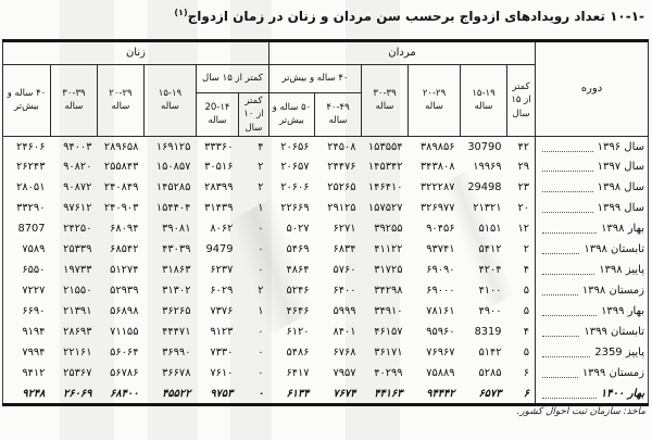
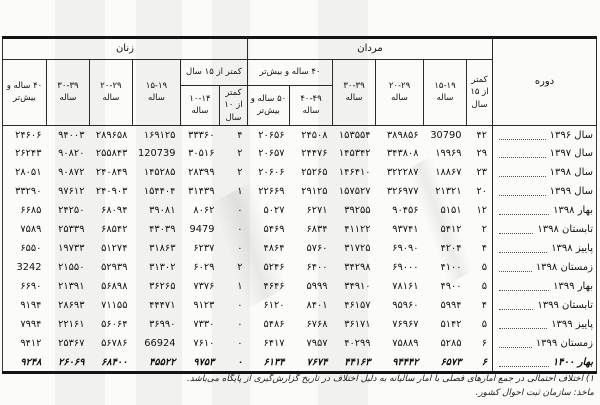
- ۱۰-۱- تعداد رویدادهای ازدواج برحسب سن مردان و زنان در زمان ازدواج(۱)
  دوره	مردان	زنان
  کمتر از ۱۵ سال	۱۵-۱۹ ساله	۲۰-۲۹ ساله	۳۰-۳۹ ساله	۴۰ ساله و بیش‌تر	کمتر از ۱۵ سال	۱۵-۱۹ ساله	۲۰-۲۹ ساله	۳۰-۳۹ ساله	۴۰ ساله و بیش‌تر
- ۴۰-۴۹ ساله	۵۰ ساله و بیش‌تر	کمتر از ۱۰ سال	20-۱۴ ساله
+ ۴۰-۴۹ ساله	۵۰ ساله و بیش‌تر	کمتر از ۱۰ سال	۱۰-۱۴ ساله
  سال ۱۳۹۶	۴۲	30790	۳۸۹۸۵۶	۱۵۳۵۵۴	۲۴۵۰۸	۲۰۶۵۶	۴	۳۳۳۶۰	۱۶۹۱۲۵	۲۸۹۶۵۸	۹۴۰۰۳	۲۴۶۰۶
- سال ۱۳۹۷	۲۹	۱۹۹۶۹	۳۴۳۸۰۸	۱۴۵۳۴۲	۲۴۴۷۶	۲۰۶۵۷	۲	۳۰۵۱۶	۱۵۰۸۵۷	۲۵۵۸۴۳	۹۰۸۲۰	۲۶۲۴۳
+ سال ۱۳۹۷	۲۹	۱۹۹۶۹	۳۴۳۸۰۸	۱۴۵۳۴۲	۲۴۴۷۶	۲۰۶۵۷	۲	۳۰۵۱۶	120739	۲۵۵۸۴۳	۹۰۸۲۰	۲۶۲۴۳
- سال ۱۳۹۸	۲۳	29498	۳۲۲۲۸۷	۱۴۶۴۱۰	۲۵۲۶۵	۲۰۶۰۶	۲	۲۸۳۹۹	۱۴۵۲۸۵	۲۴۰۸۴۹	۹۰۸۷۲	۲۸۰۵۱
+ سال ۱۳۹۸	۲۳	۱۸۸۶۷	۳۲۲۲۸۷	۱۴۶۴۱۰	۲۵۲۶۵	۲۰۶۰۶	۲	۲۸۳۹۹	۱۴۵۲۸۵	۲۴۰۸۴۹	۹۰۸۷۲	۲۸۰۵۱
  سال ۱۳۹۹	۲۰	۲۱۳۲۱	۳۲۶۹۷۷	۱۵۷۵۲۷	۲۹۱۲۵	۲۲۶۶۹	۱	۳۱۴۳۹	۱۵۴۴۰۴	۲۴۰۹۰۳	۹۷۶۱۲	۳۳۲۹۰
- بهار ۱۳۹۸	۱۲	۵۱۵۱	۹۰۴۵۶	۳۹۲۵۵	۶۲۷۱	۵۰۲۷	۰	۸۰۶۲	۳۹۰۸۱	۶۸۰۹۴	۲۴۲۵۰	8707
+ بهار ۱۳۹۸	۱۲	۵۱۵۱	۹۰۴۵۶	۳۹۲۵۵	۶۲۷۱	۵۰۲۷	۰	۸۰۶۲	۳۹۰۸۱	۶۸۰۹۴	۲۴۲۵۰	۶۶۸۵
  تابستان ۱۳۹۸	۲	۵۴۱۲	۹۳۷۴۱	۴۱۱۲۲	۶۸۳۴	۵۴۶۹	۰	9479	۴۳۰۳۹	۶۸۵۴۲	۲۵۳۳۹	۷۵۸۹
  پاییز ۱۳۹۸	۴	۴۲۰۴	۶۹۰۹۰	۳۱۷۲۵	۵۷۶۰	۴۸۶۴	۰	۶۲۳۷	۳۱۸۶۳	۵۱۲۷۴	۱۹۷۳۳	۶۵۵۰
- زمستان ۱۳۹۸	۵	۴۱۰۰	۶۹۰۰۰	۳۴۲۹۸	۶۴۰۰	۵۲۴۶	۲	۶۰۲۹	۳۱۳۰۲	۵۲۹۳۹	۲۱۵۵۰	۷۲۲۷
+ زمستان ۱۳۹۸	۵	۴۱۰۰	۶۹۰۰۰	۳۴۲۹۸	۶۴۰۰	۵۲۴۶	۲	۶۰۲۹	۳۱۳۰۲	۵۲۹۳۹	۲۱۵۵۰	3242
  بهار ۱۳۹۹	۵	۴۹۰۰	۷۸۱۶۱	۳۴۹۱۰	۵۹۹۹	۴۶۴۶	۱	۷۳۷۶	۳۶۲۶۵	۵۶۸۹۸	۲۱۳۹۱	۶۶۹۰
- تابستان ۱۳۹۹	۴	8319	۹۵۹۶۰	۴۶۱۵۷	۸۴۰۱	۶۱۲۰	۰	۹۱۲۳	۴۴۴۷۱	۷۱۱۵۵	۲۸۶۹۳	۹۱۹۴
+ تابستان ۱۳۹۹	۴	۵۹۹۴	۹۵۹۶۰	۴۶۱۵۷	۸۴۰۱	۶۱۲۰	۰	۹۱۲۳	۴۴۴۷۱	۷۱۱۵۵	۲۸۶۹۳	۹۱۹۴
- پاییز 2359	۵	۵۱۴۲	۷۶۹۶۷	۳۶۱۷۱	۶۷۶۸	۵۴۸۶	۰	۷۳۳۰	۳۶۹۹۰	۵۶۰۶۴	۲۲۱۶۱	۷۹۹۴
+ پاییز ۱۳۹۹	۵	۵۱۴۲	۷۶۹۶۷	۳۶۱۷۱	۶۷۶۸	۵۴۸۶	۰	۷۳۳۰	۳۶۹۹۰	۵۶۰۶۴	۲۲۱۶۱	۷۹۹۴
- زمستان ۱۳۹۹	۶	۵۲۸۵	۷۵۸۸۹	۴۰۲۹۹	۷۹۵۷	۶۴۱۷	۰	۷۶۱۰	۳۶۶۷۸	۵۶۷۸۶	۲۵۳۶۷	۹۴۱۲
+ زمستان ۱۳۹۹	۶	۵۲۸۵	۷۵۸۸۹	۴۰۲۹۹	۷۹۵۷	۶۴۱۷	۰	۷۶۱۰	66924	۵۶۷۸۶	۲۵۳۶۷	۹۴۱۲
  بهار ۱۴۰۰	۶	۶۵۷۳	۹۴۴۴۲	۴۴۱۶۳	۷۶۷۴	۶۱۳۴	۰	۹۷۵۳	۴۵۵۲۲	۶۸۴۰۰	۲۶۰۶۹	۹۲۴۸
+ ۱) اختلاف احتمالی در جمع آمارهای فصلی با آمار سالیانه به دلیل اختلاف در تاریخ گزارش‌گیری از پایگاه می‌باشد.
  ماخذ: سازمان ثبت احوال کشور.
